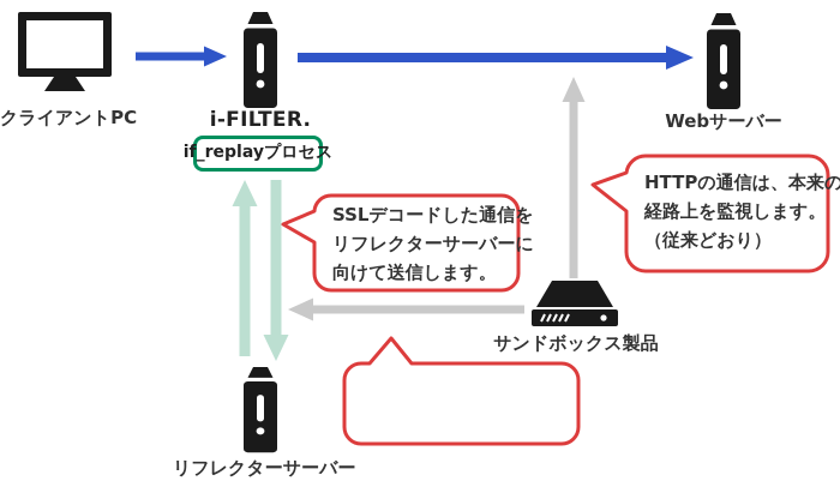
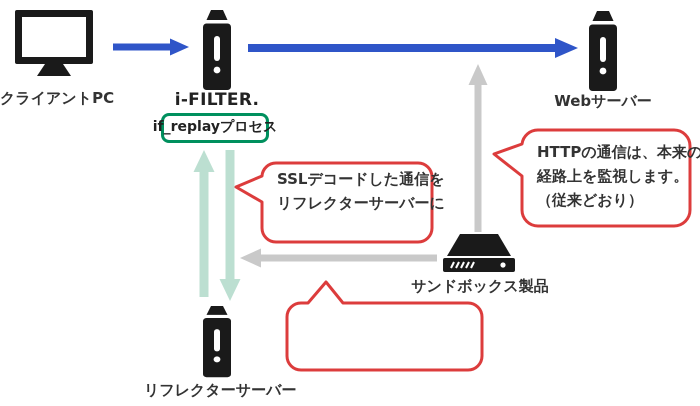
  クライアントPC
  i-FILTER.
  if_replayプロセス
  Webサーバー
  サンドボックス製品
  リフレクターサーバー
  SSLデコードした通信を
  リフレクターサーバーに
- 向けて送信します。
  HTTPの通信は、本来の
  経路上を監視します。
  （従来どおり）
